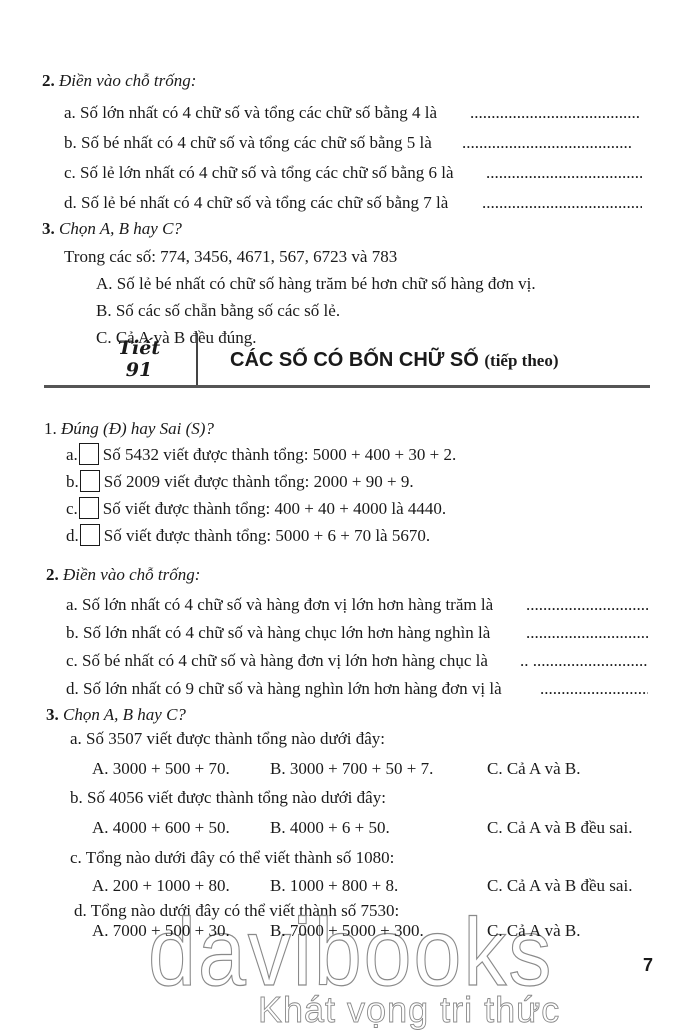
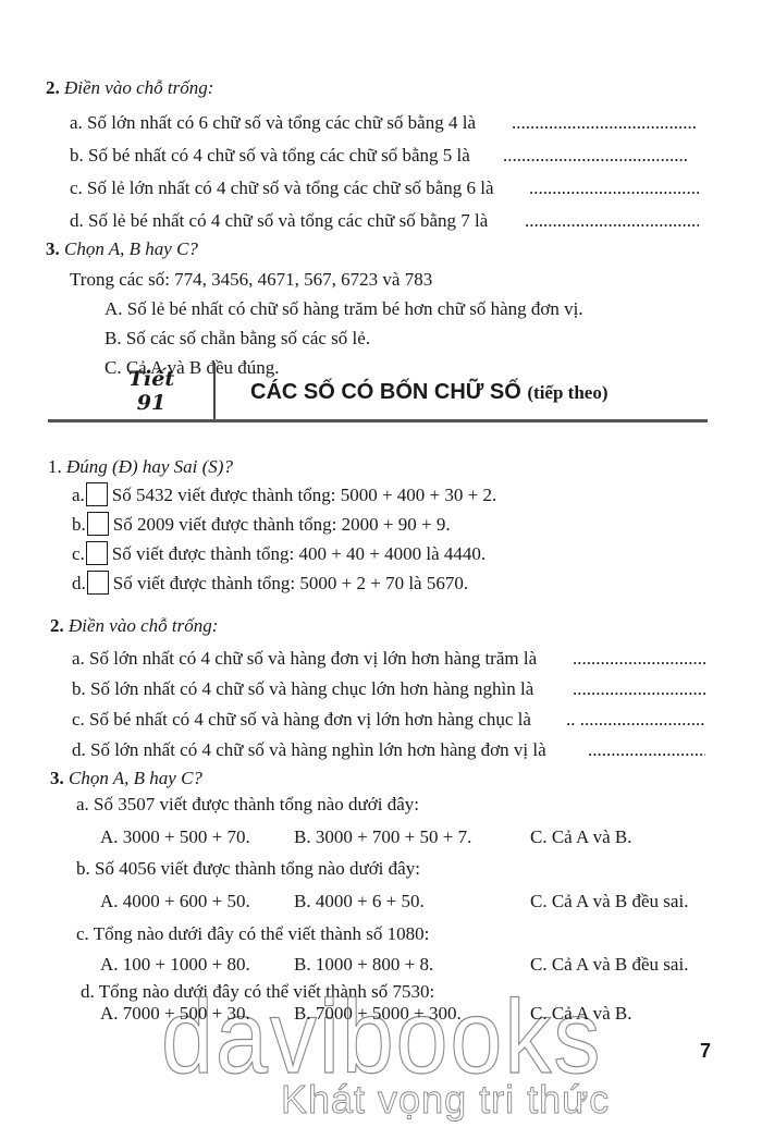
  2. Điền vào chỗ trống:
- a. Số lớn nhất có 4 chữ số và tổng các chữ số bằng 4 là
+ a. Số lớn nhất có 6 chữ số và tổng các chữ số bằng 4 là
  ........................................
  b. Số bé nhất có 4 chữ số và tổng các chữ số bằng 5 là
  ........................................
  c. Số lẻ lớn nhất có 4 chữ số và tổng các chữ số bằng 6 là
  .....................................
  d. Số lẻ bé nhất có 4 chữ số và tổng các chữ số bằng 7 là
  ......................................
  3. Chọn A, B hay C?
  Trong các số: 774, 3456, 4671, 567, 6723 và 783
  A. Số lẻ bé nhất có chữ số hàng trăm bé hơn chữ số hàng đơn vị.
  B. Số các số chẵn bằng số các số lẻ.
  C. Cả A và B đều đúng.
  Tiết
  91
  CÁC SỐ CÓ BỐN CHỮ SỐ (tiếp theo)
  1. Đúng (Đ) hay Sai (S)?
  a. Số 5432 viết được thành tổng: 5000 + 400 + 30 + 2.
  b. Số 2009 viết được thành tổng: 2000 + 90 + 9.
  c. Số viết được thành tổng: 400 + 40 + 4000 là 4440.
- d. Số viết được thành tổng: 5000 + 6 + 70 là 5670.
+ d. Số viết được thành tổng: 5000 + 2 + 70 là 5670.
  2. Điền vào chỗ trống:
  a. Số lớn nhất có 4 chữ số và hàng đơn vị lớn hơn hàng trăm là
  .............................
  b. Số lớn nhất có 4 chữ số và hàng chục lớn hơn hàng nghìn là
  .............................
  c. Số bé nhất có 4 chữ số và hàng đơn vị lớn hơn hàng chục là
  .. ...........................
- d. Số lớn nhất có 9 chữ số và hàng nghìn lớn hơn hàng đơn vị là
+ d. Số lớn nhất có 4 chữ số và hàng nghìn lớn hơn hàng đơn vị là
  .........................
  3. Chọn A, B hay C?
  a. Số 3507 viết được thành tổng nào dưới đây:
  A. 3000 + 500 + 70.
  B. 3000 + 700 + 50 + 7.
  C. Cả A và B.
  b. Số 4056 viết được thành tổng nào dưới đây:
  A. 4000 + 600 + 50.
  B. 4000 + 6 + 50.
  C. Cả A và B đều sai.
  c. Tổng nào dưới đây có thể viết thành số 1080:
- A. 200 + 1000 + 80.
+ A. 100 + 1000 + 80.
  B. 1000 + 800 + 8.
  C. Cả A và B đều sai.
  d. Tổng nào dưới đây có thể viết thành số 7530:
  davibooks
  Khát vọng tri thức
  A. 7000 + 500 + 30.
  B. 7000 + 5000 + 300.
  C. Cả A và B.
  7
